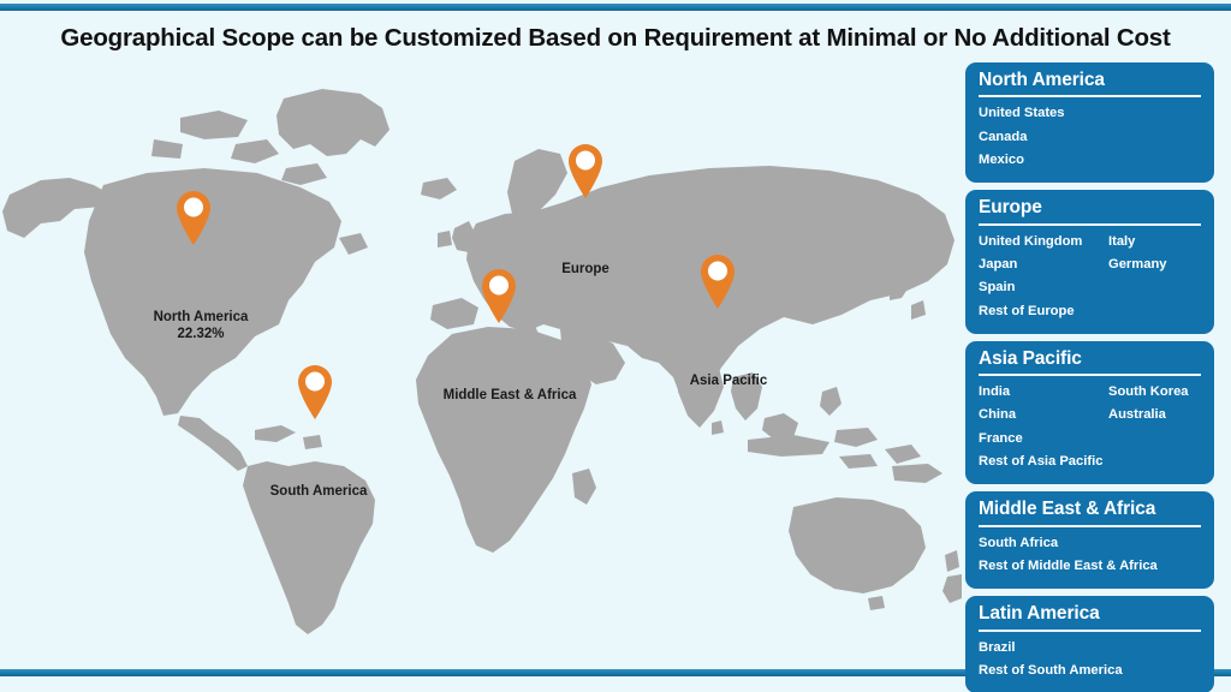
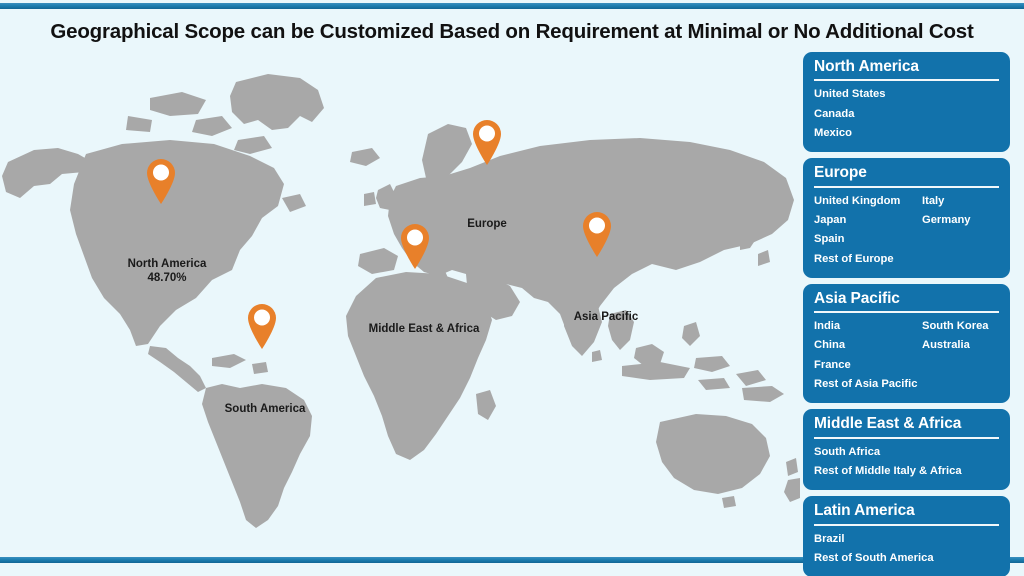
  Geographical Scope can be Customized Based on Requirement at Minimal or No Additional Cost
  North America
- 22.32%
+ 48.70%
  Europe
  Asia Pacific
  Middle East & Africa
  South America
  North America
  United States
  Canada
  Mexico
  Europe
  United Kingdom
  Japan
  Spain
  Rest of Europe
  Italy
  Germany
  Asia Pacific
  India
  China
  France
  Rest of Asia Pacific
  South Korea
  Australia
  Middle East & Africa
  South Africa
- Rest of Middle East & Africa
+ Rest of Middle Italy & Africa
  Latin America
  Brazil
  Rest of South America
